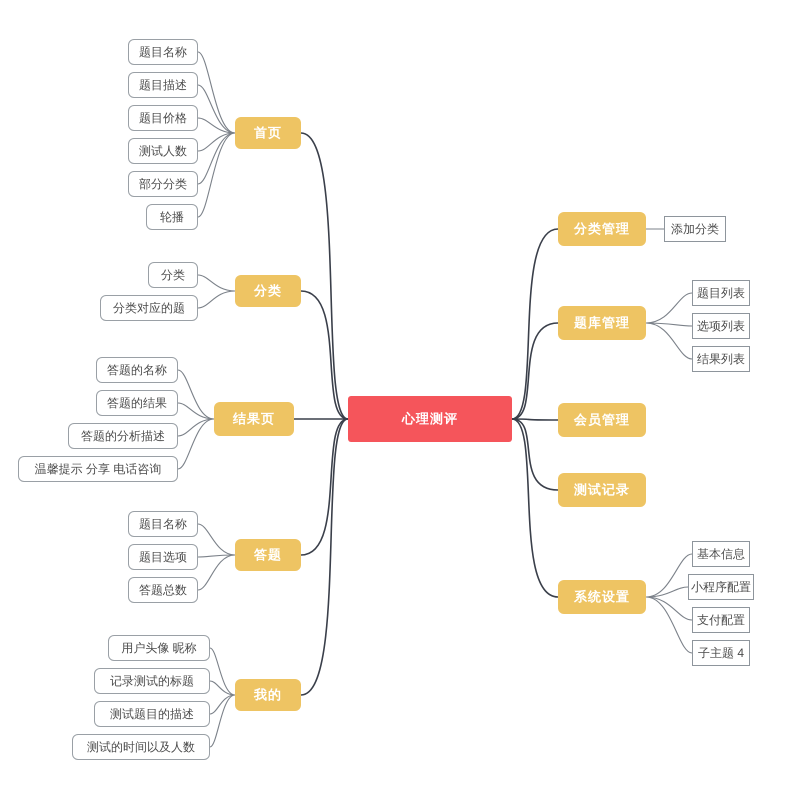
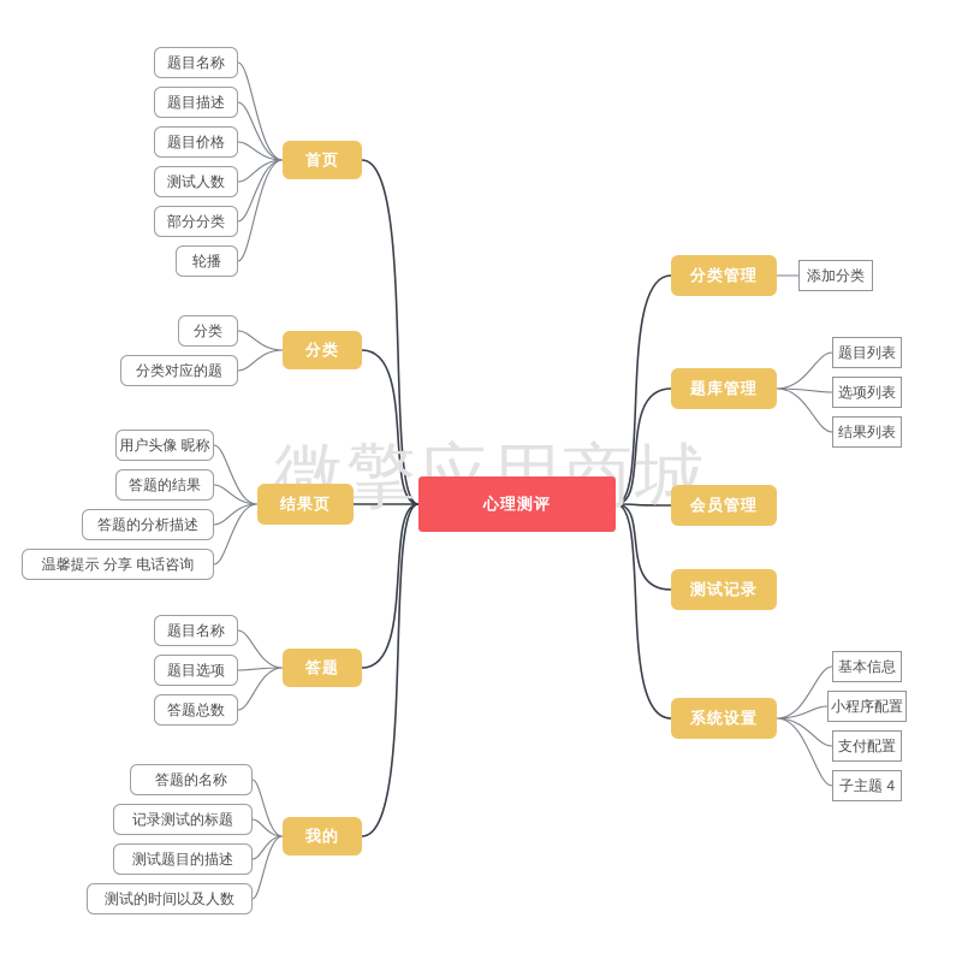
+ 微擎应用商城
  心理测评
  首页
  题目名称
  题目描述
  题目价格
  测试人数
  部分分类
  轮播
  分类
  分类
  分类对应的题
  结果页
- 答题的名称
+ 用户头像 昵称
  答题的结果
  答题的分析描述
  温馨提示 分享 电话咨询
  答题
  题目名称
  题目选项
  答题总数
  我的
- 用户头像 昵称
+ 答题的名称
  记录测试的标题
  测试题目的描述
  测试的时间以及人数
  分类管理
  添加分类
  题库管理
  题目列表
  选项列表
  结果列表
  会员管理
  测试记录
  系统设置
  基本信息
  小程序配置
  支付配置
  子主题 4
